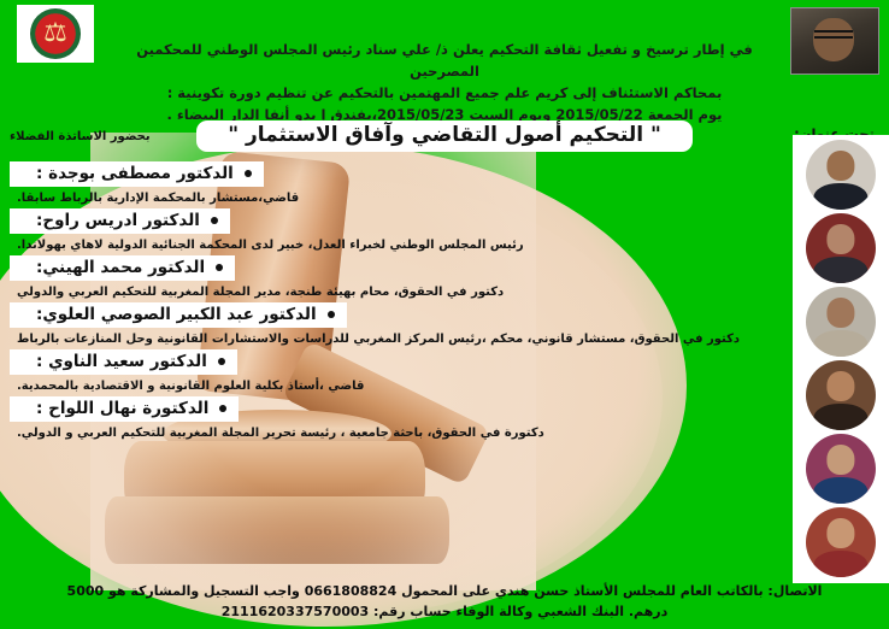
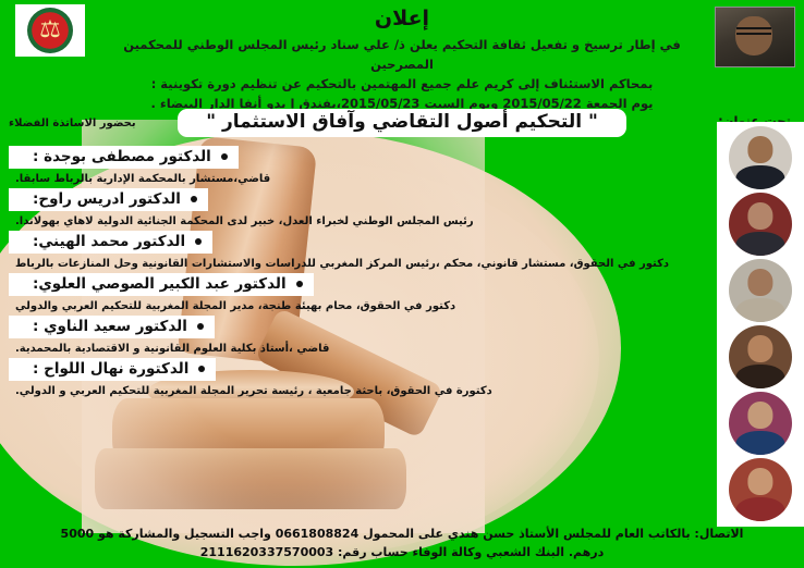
  ⚖
+ إعلان
  في إطار ترسيخ و تفعيل ثقافة التحكيم يعلن ذ/ علي سناد رئيس المجلس الوطني للمحكمين المصرحين
  بمحاكم الاستئناف إلى كريم علم جميع المهتمين بالتحكيم عن تنظيم دورة تكوينية :
  يوم الجمعة 2015/05/22 ويوم السبت 2015/05/23،بفندق إ يدو أنفا الدار البيضاء .
  تحت عنوان:
  " التحكيم أصول التقاضي وآفاق الاستثمار "
  بحضور الاساتذة الفضلاء
  الدكتور مصطفى بوجدة :
  قاضي،مستشار بالمحكمة الإدارية بالرباط سابقا.
  الدكتور ادريس راوح:
  رئيس المجلس الوطني لخبراء العدل، خبير لدى المحكمة الجنائية الدولية لاهاي بهولاندا.
  الدكتور محمد الهيني:
- دكتور في الحقوق، محام بهيئة طنجة، مدير المجلة المغربية للتحكيم العربي والدولي
+ دكتور في الحقوق، مستشار قانوني، محكم ،رئيس المركز المغربي للدراسات والاستشارات القانونية وحل المنازعات بالرباط
  الدكتور عبد الكبير الصوصي العلوي:
- دكتور في الحقوق، مستشار قانوني، محكم ،رئيس المركز المغربي للدراسات والاستشارات القانونية وحل المنازعات بالرباط
+ دكتور في الحقوق، محام بهيئة طنجة، مدير المجلة المغربية للتحكيم العربي والدولي
  الدكتور سعيد الناوي :
  قاضي ،أستاذ بكلية العلوم القانونية و الاقتصادية بالمحمدية.
  الدكتورة نهال اللواح :
  دكتورة في الحقوق، باحثة جامعية ، رئيسة تحرير المجلة المغربية للتحكيم العربي و الدولي.
  الاتصال: بالكاتب العام للمجلس الأستاذ حسن هندي على المحمول 0661808824 واجب التسجيل والمشاركة هو 5000
  درهم. البنك الشعبي وكالة الوفاء حساب رقم: 2111620337570003
